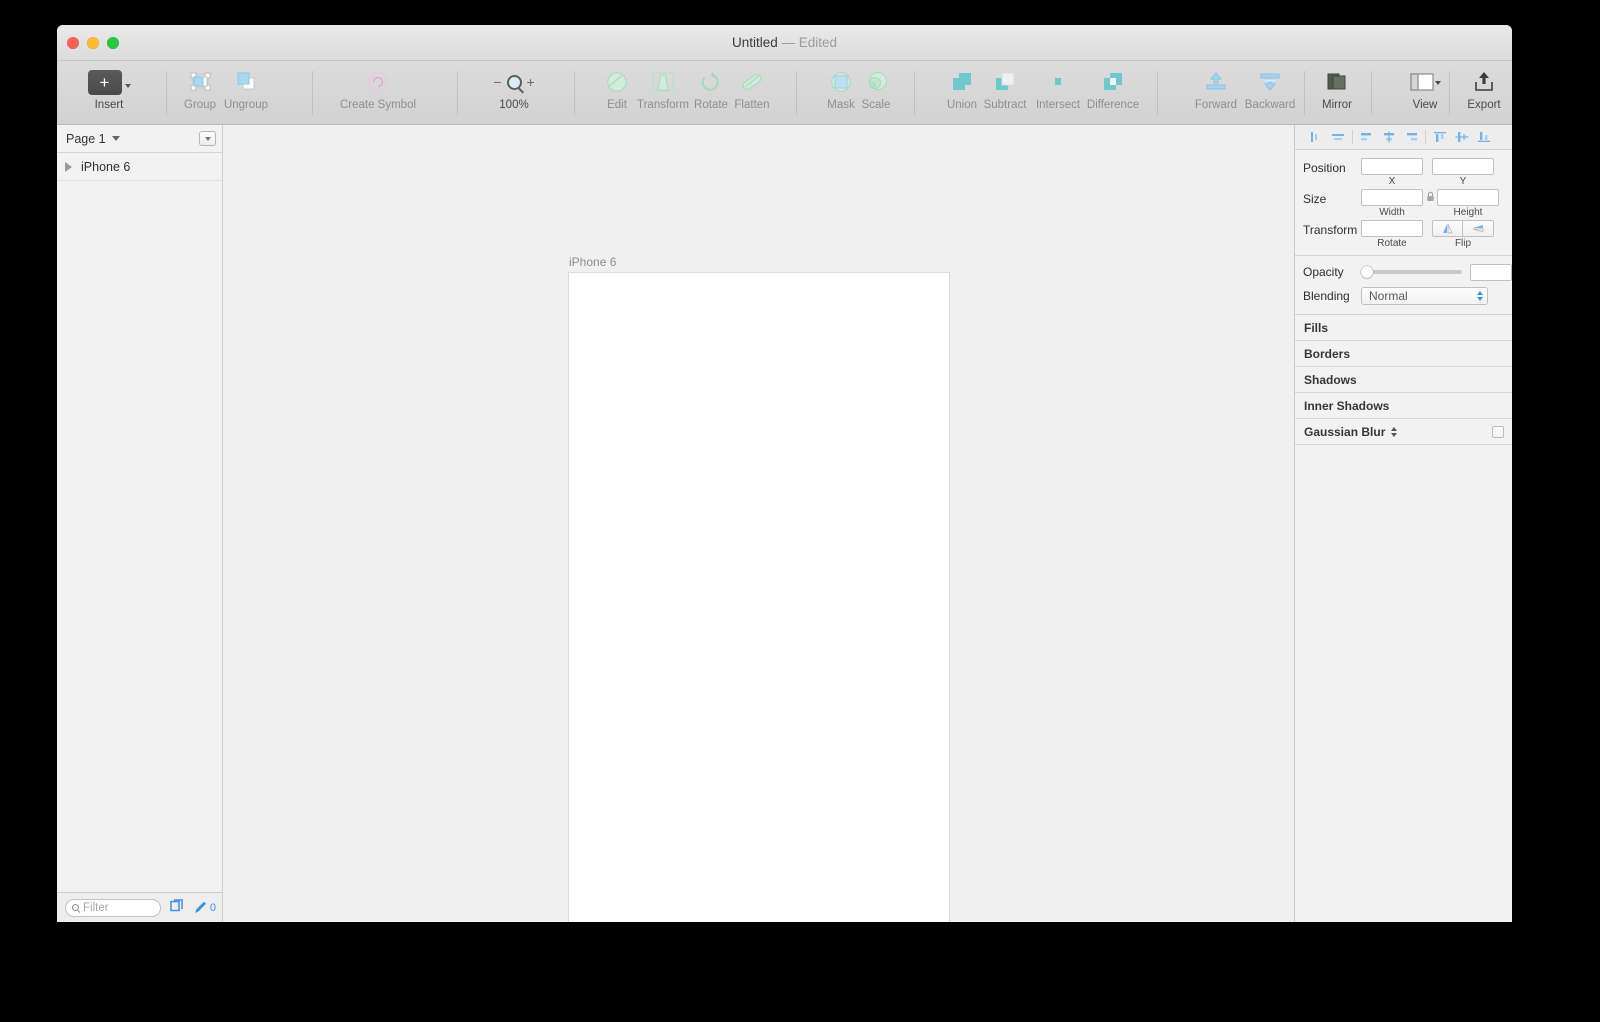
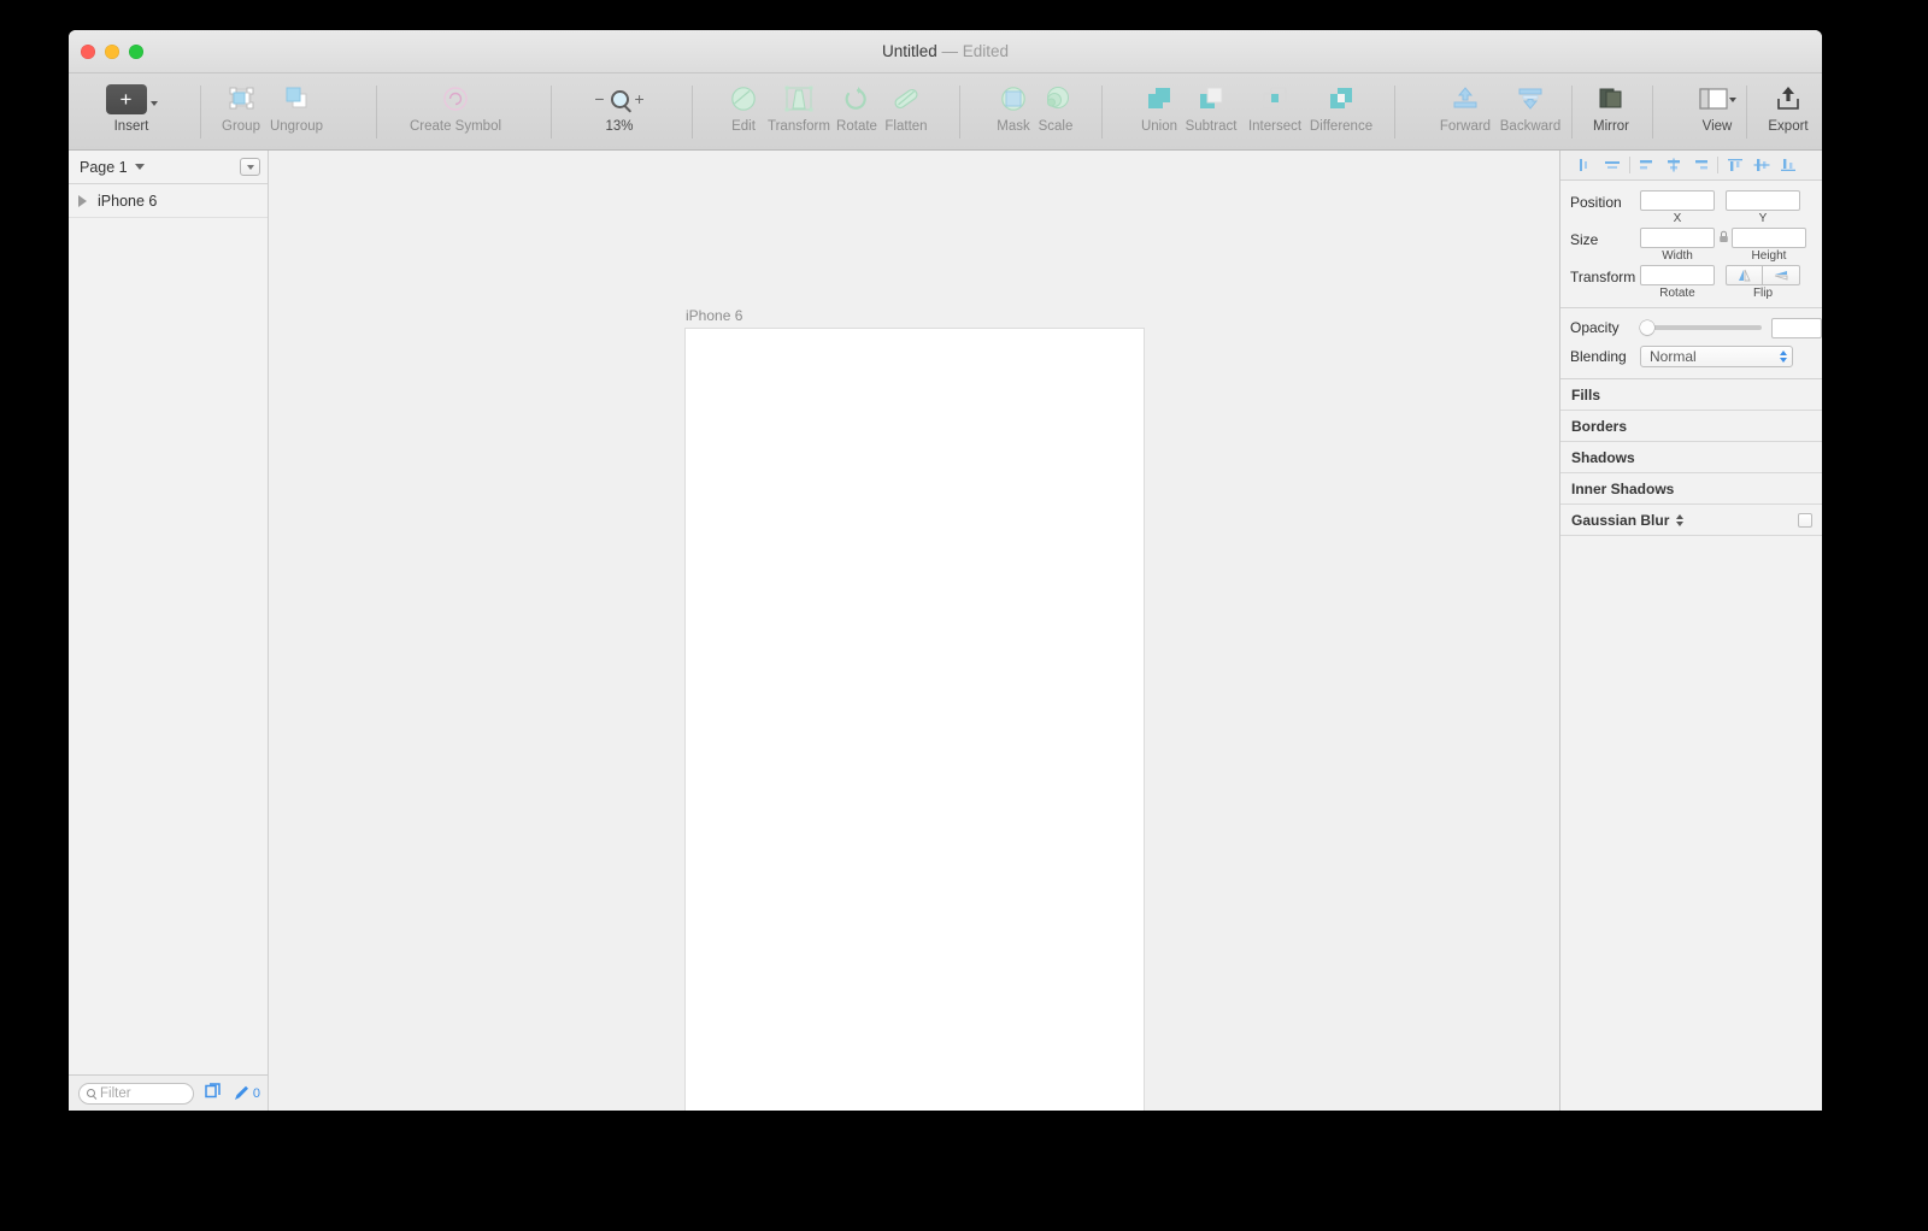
  Untitled — Edited
  +
  Insert
  Group
  Ungroup
  Create Symbol
  −
  +
- 100%
+ 13%
  Edit
  Transform
  Rotate
  Flatten
  Mask
  Scale
  Union
  Subtract
  Intersect
  Difference
  Forward
  Backward
  Mirror
  View
  Export
  Page 1
  iPhone 6
  Filter
  0
  iPhone 6
  Position
  X
  Y
  Size
  Width
  Height
  Transform
  Rotate
  Flip
  Opacity
  Blending
  Normal
  Fills
  Borders
  Shadows
  Inner Shadows
  Gaussian Blur
